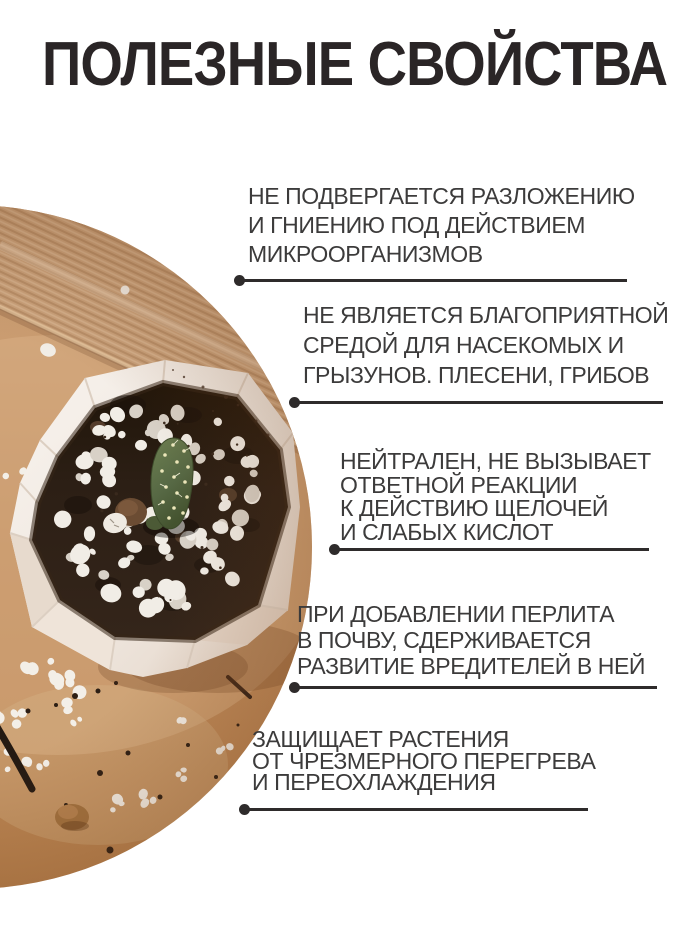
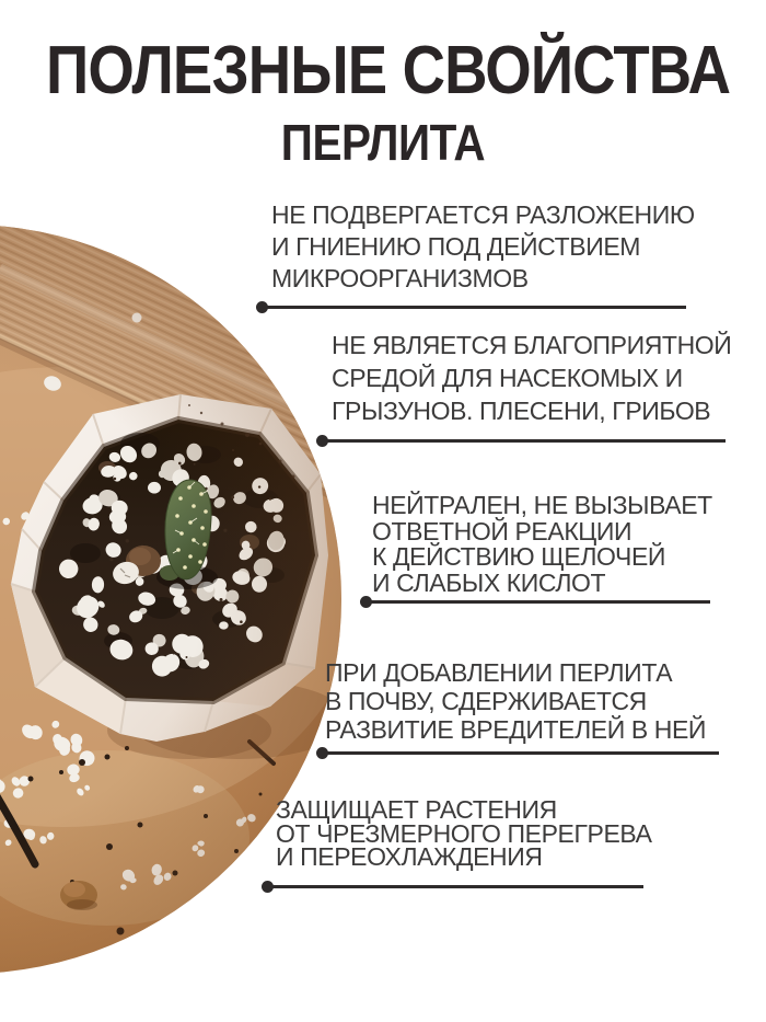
  ПОЛЕЗНЫЕ СВОЙСТВА
+ ПЕРЛИТА
  НЕ ПОДВЕРГАЕТСЯ РАЗЛОЖЕНИЮ
  И ГНИЕНИЮ ПОД ДЕЙСТВИЕМ
  МИКРООРГАНИЗМОВ
  НЕ ЯВЛЯЕТСЯ БЛАГОПРИЯТНОЙ
  СРЕДОЙ ДЛЯ НАСЕКОМЫХ И
  ГРЫЗУНОВ. ПЛЕСЕНИ, ГРИБОВ
  НЕЙТРАЛЕН, НЕ ВЫЗЫВАЕТ
  ОТВЕТНОЙ РЕАКЦИИ
  К ДЕЙСТВИЮ ЩЕЛОЧЕЙ
  И СЛАБЫХ КИСЛОТ
  ПРИ ДОБАВЛЕНИИ ПЕРЛИТА
  В ПОЧВУ, СДЕРЖИВАЕТСЯ
  РАЗВИТИЕ ВРЕДИТЕЛЕЙ В НЕЙ
  ЗАЩИЩАЕТ РАСТЕНИЯ
  ОТ ЧРЕЗМЕРНОГО ПЕРЕГРЕВА
  И ПЕРЕОХЛАЖДЕНИЯ
